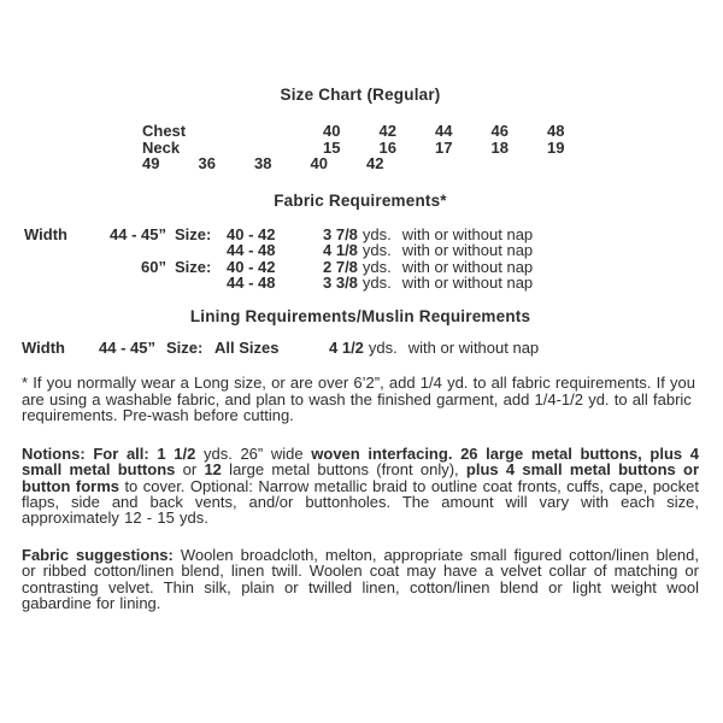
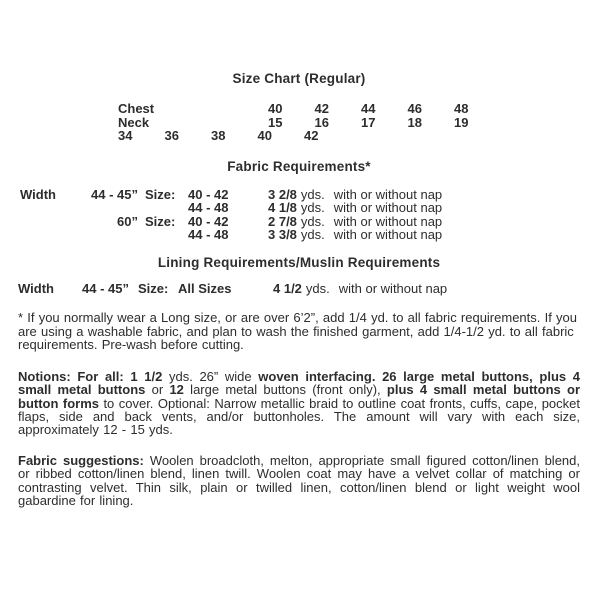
  Size Chart (Regular)
  Chest
  40
  42
  44
  46
  48
  Neck
  15
  16
  17
  18
  19
- 49
+ 34
  36
  38
  40
  42
  Fabric Requirements*
  Width
  44 - 45”
  Size:
  40 - 42
- 3 7/8
+ 3 2/8
  yds.
  with or without nap
  44 - 48
  4 1/8
  yds.
  with or without nap
  60”
  Size:
  40 - 42
  2 7/8
  yds.
  with or without nap
  44 - 48
  3 3/8
  yds.
  with or without nap
  Lining Requirements/Muslin Requirements
  Width
  44 - 45”
  Size:
  All Sizes
  4 1/2
  yds.
  with or without nap
  * If you normally wear a Long size, or are over 6’2”, add 1/4 yd. to all fabric requirements. If you are using a washable fabric, and plan to wash the finished garment, add 1/4-1/2 yd. to all fabric requirements. Pre-wash before cutting.
  Notions: For all: 1 1/2 yds. 26” wide woven interfacing. 26 large metal buttons, plus 4 small metal buttons or 12 large metal buttons (front only), plus 4 small metal buttons or button forms to cover. Optional: Narrow metallic braid to outline coat fronts, cuffs, cape, pocket flaps, side and back vents, and/or buttonholes. The amount will vary with each size, approximately 12 - 15 yds.
  Fabric suggestions: Woolen broadcloth, melton, appropriate small figured cotton/linen blend, or ribbed cotton/linen blend, linen twill. Woolen coat may have a velvet collar of matching or contrasting velvet. Thin silk, plain or twilled linen, cotton/linen blend or light weight wool gabardine for lining.
